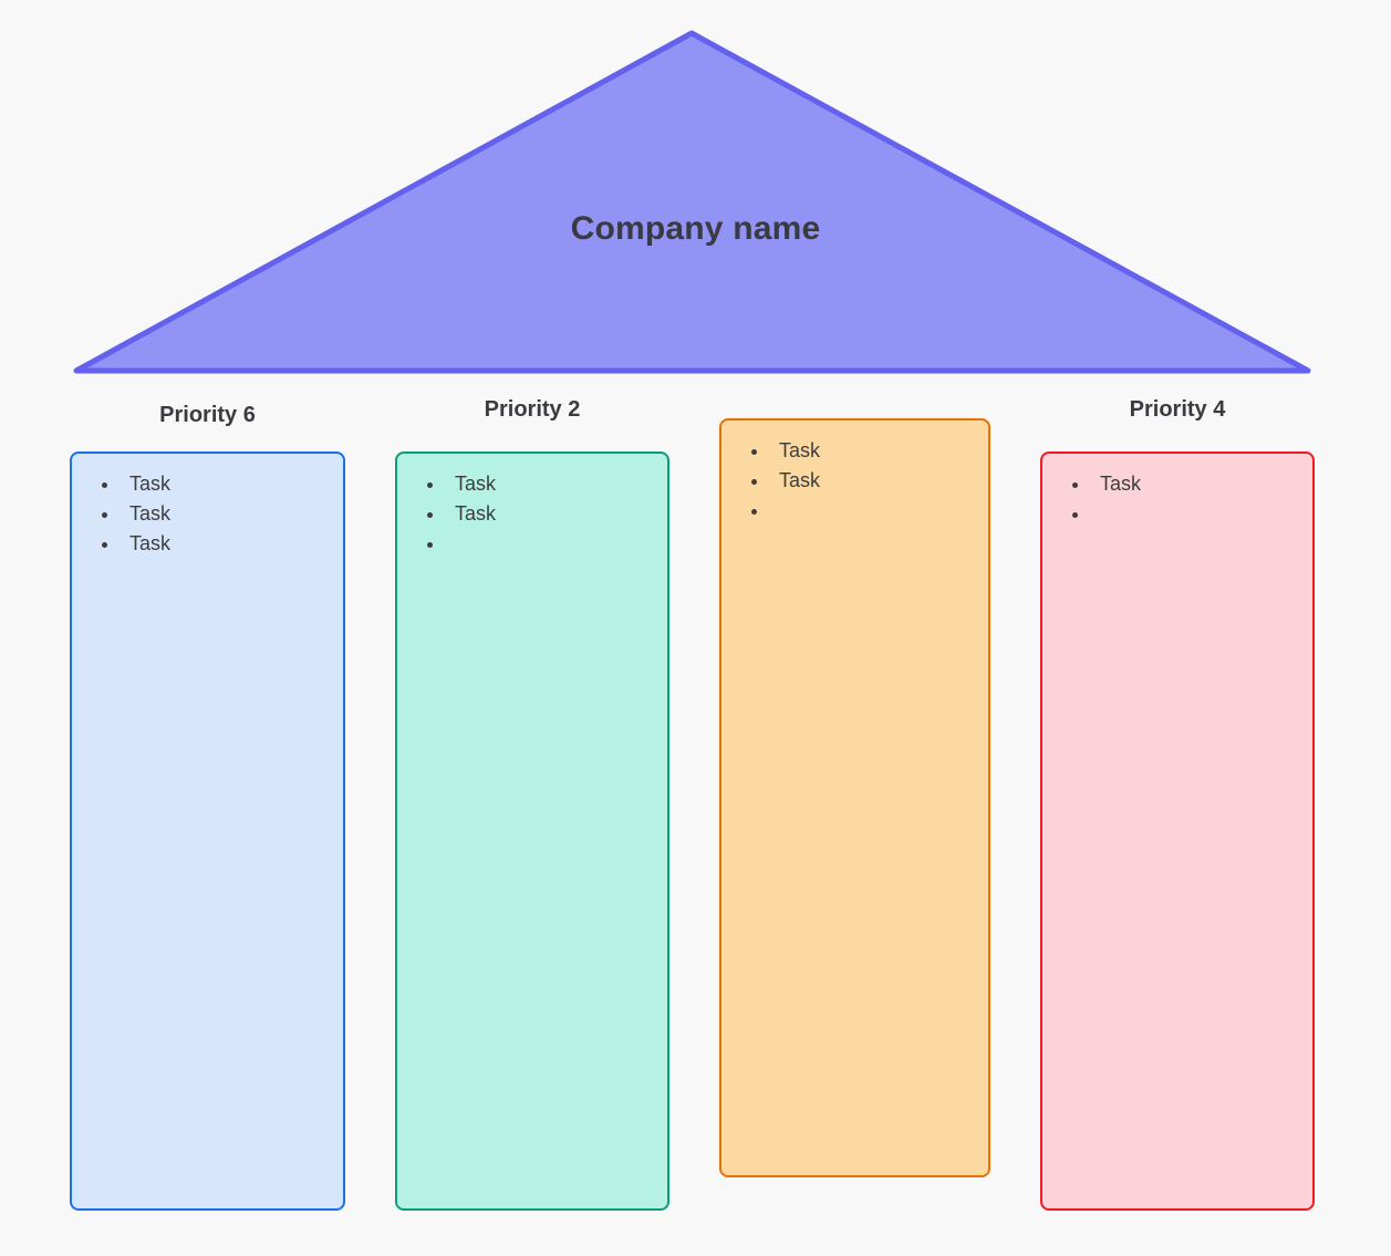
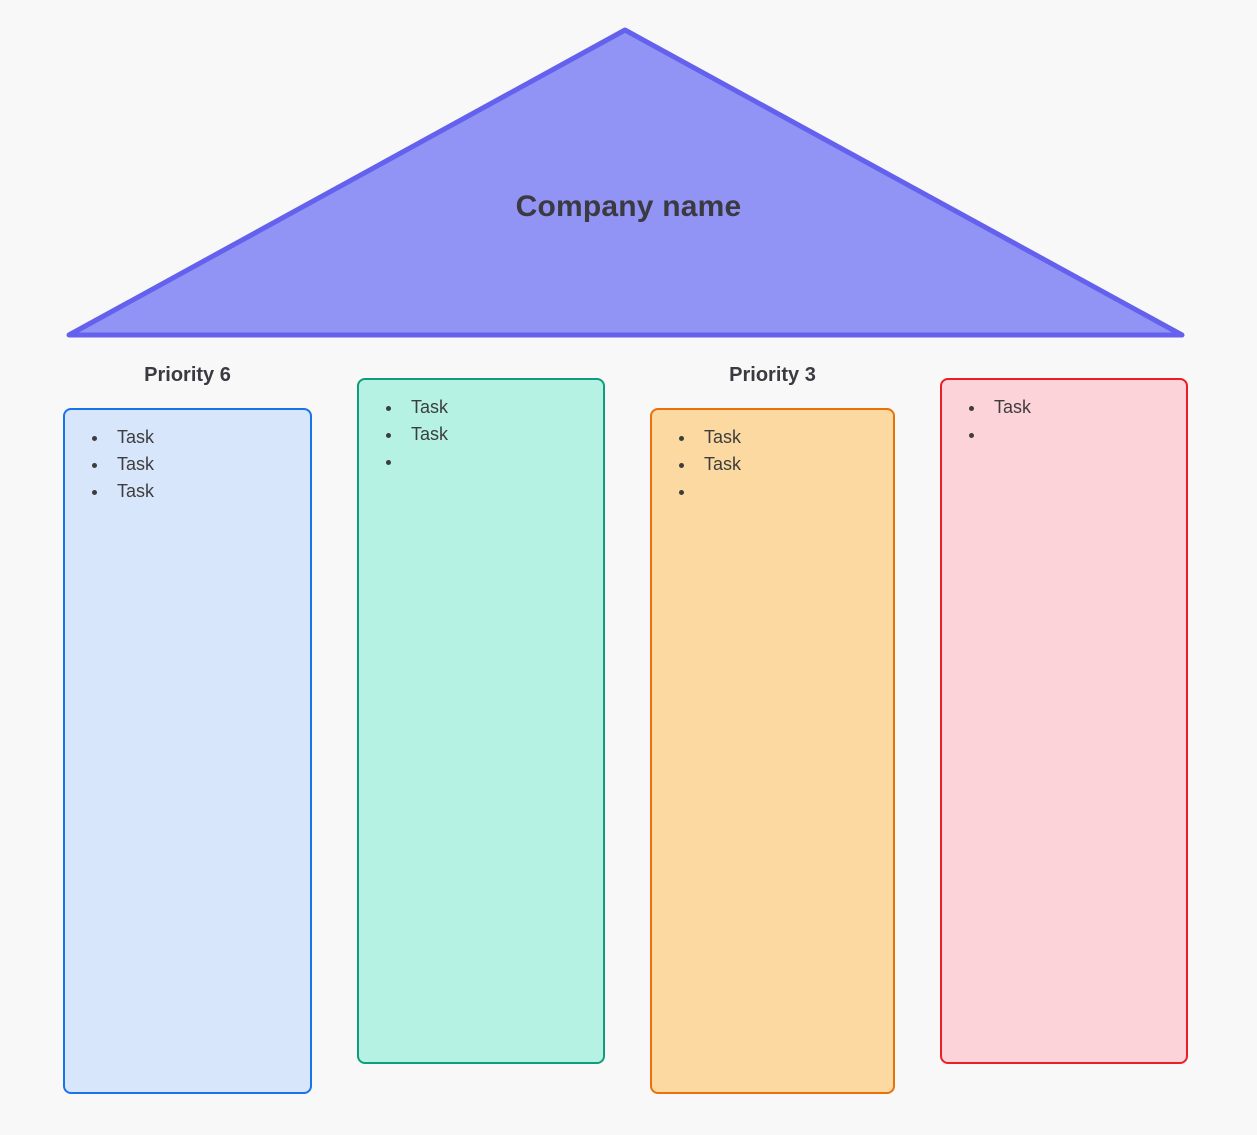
  Company name
  Priority 6
  Task
  Task
  Task
- Priority 2
  Task
  Task
+ Priority 3
  Task
  Task
- Priority 4
  Task
